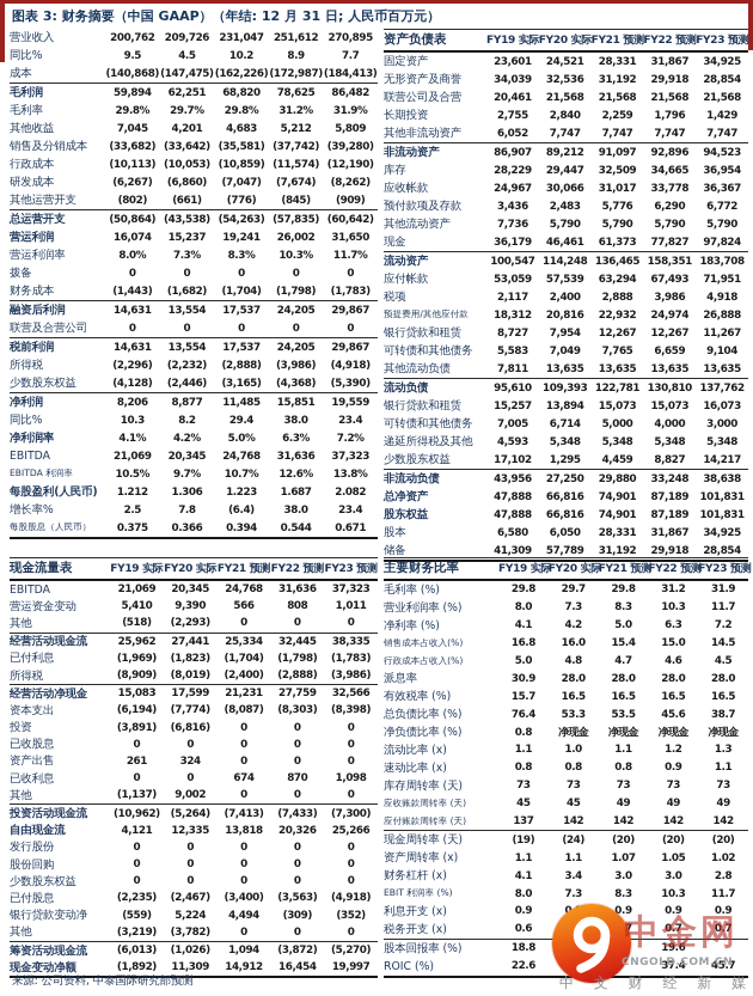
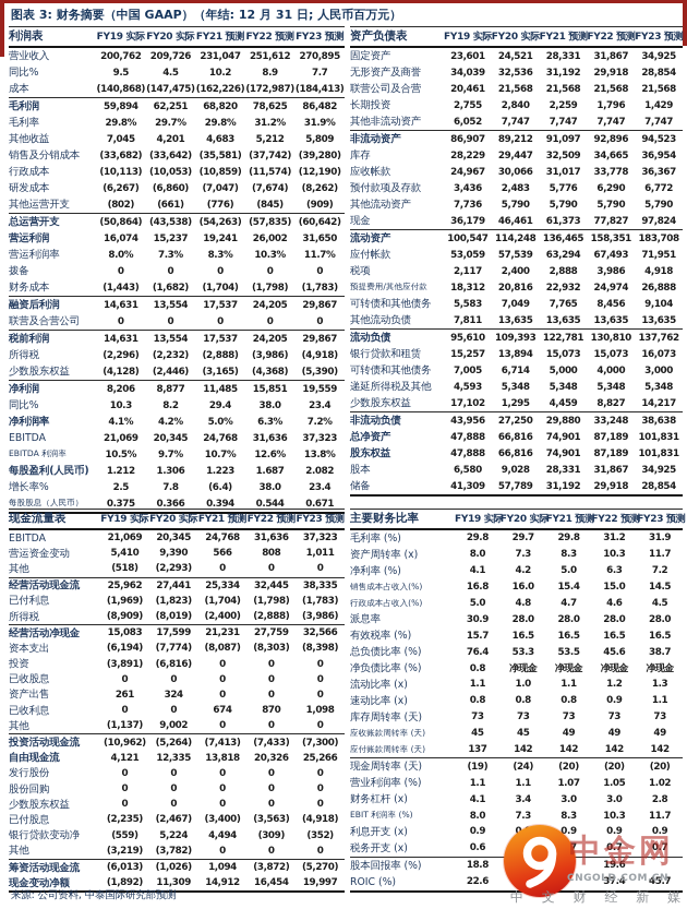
  图表 3: 财务摘要（中国 GAAP）（年结: 12 月 31 日; 人民币百万元）
+ 利润表	FY19 实际	FY20 实际	FY21 预测	FY22 预测	FY23 预测
  营业收入	200,762	209,726	231,047	251,612	270,895
  同比%	9.5	4.5	10.2	8.9	7.7
  成本	(140,868)	(147,475)	(162,226)	(172,987)	(184,413)
  毛利润	59,894	62,251	68,820	78,625	86,482
  毛利率	29.8%	29.7%	29.8%	31.2%	31.9%
  其他收益	7,045	4,201	4,683	5,212	5,809
  销售及分销成本	(33,682)	(33,642)	(35,581)	(37,742)	(39,280)
  行政成本	(10,113)	(10,053)	(10,859)	(11,574)	(12,190)
  研发成本	(6,267)	(6,860)	(7,047)	(7,674)	(8,262)
  其他运营开支	(802)	(661)	(776)	(845)	(909)
  总运营开支	(50,864)	(43,538)	(54,263)	(57,835)	(60,642)
  营运利润	16,074	15,237	19,241	26,002	31,650
  营运利润率	8.0%	7.3%	8.3%	10.3%	11.7%
  拨备	0	0	0	0	0
  财务成本	(1,443)	(1,682)	(1,704)	(1,798)	(1,783)
  融资后利润	14,631	13,554	17,537	24,205	29,867
  联营及合营公司	0	0	0	0	0
  税前利润	14,631	13,554	17,537	24,205	29,867
  所得税	(2,296)	(2,232)	(2,888)	(3,986)	(4,918)
  少数股东权益	(4,128)	(2,446)	(3,165)	(4,368)	(5,390)
  净利润	8,206	8,877	11,485	15,851	19,559
  同比%	10.3	8.2	29.4	38.0	23.4
  净利润率	4.1%	4.2%	5.0%	6.3%	7.2%
  EBITDA	21,069	20,345	24,768	31,636	37,323
  EBITDA 利润率	10.5%	9.7%	10.7%	12.6%	13.8%
  每股盈利(人民币)	1.212	1.306	1.223	1.687	2.082
  增长率%	2.5	7.8	(6.4)	38.0	23.4
  每股股息（人民币）	0.375	0.366	0.394	0.544	0.671
  资产负债表	FY19 实际	FY20 实际	FY21 预测	FY22 预测	FY23 预测
  固定资产	23,601	24,521	28,331	31,867	34,925
  无形资产及商誉	34,039	32,536	31,192	29,918	28,854
  联营公司及合营	20,461	21,568	21,568	21,568	21,568
  长期投资	2,755	2,840	2,259	1,796	1,429
  其他非流动资产	6,052	7,747	7,747	7,747	7,747
  非流动资产	86,907	89,212	91,097	92,896	94,523
  库存	28,229	29,447	32,509	34,665	36,954
  应收帐款	24,967	30,066	31,017	33,778	36,367
  预付款项及存款	3,436	2,483	5,776	6,290	6,772
  其他流动资产	7,736	5,790	5,790	5,790	5,790
  现金	36,179	46,461	61,373	77,827	97,824
  流动资产	100,547	114,248	136,465	158,351	183,708
  应付帐款	53,059	57,539	63,294	67,493	71,951
  税项	2,117	2,400	2,888	3,986	4,918
  预提费用/其他应付款	18,312	20,816	22,932	24,974	26,888
- 银行贷款和租赁	8,727	7,954	12,267	12,267	11,267
- 可转债和其他债务	5,583	7,049	7,765	6,659	9,104
+ 可转债和其他债务	5,583	7,049	7,765	8,456	9,104
  其他流动负债	7,811	13,635	13,635	13,635	13,635
  流动负债	95,610	109,393	122,781	130,810	137,762
  银行贷款和租赁	15,257	13,894	15,073	15,073	16,073
  可转债和其他债务	7,005	6,714	5,000	4,000	3,000
  递延所得税及其他	4,593	5,348	5,348	5,348	5,348
  少数股东权益	17,102	1,295	4,459	8,827	14,217
  非流动负债	43,956	27,250	29,880	33,248	38,638
  总净资产	47,888	66,816	74,901	87,189	101,831
  股东权益	47,888	66,816	74,901	87,189	101,831
- 股本	6,580	6,050	28,331	31,867	34,925
+ 股本	6,580	9,028	28,331	31,867	34,925
  储备	41,309	57,789	31,192	29,918	28,854
  现金流量表	FY19 实际	FY20 实际	FY21 预测	FY22 预测	FY23 预测
  EBITDA	21,069	20,345	24,768	31,636	37,323
  营运资金变动	5,410	9,390	566	808	1,011
  其他	(518)	(2,293)	0	0	0
  经营活动现金流	25,962	27,441	25,334	32,445	38,335
  已付利息	(1,969)	(1,823)	(1,704)	(1,798)	(1,783)
  所得税	(8,909)	(8,019)	(2,400)	(2,888)	(3,986)
  经营活动净现金	15,083	17,599	21,231	27,759	32,566
  资本支出	(6,194)	(7,774)	(8,087)	(8,303)	(8,398)
  投资	(3,891)	(6,816)	0	0	0
  已收股息	0	0	0	0	0
  资产出售	261	324	0	0	0
  已收利息	0	0	674	870	1,098
  其他	(1,137)	9,002	0	0	0
  投资活动现金流	(10,962)	(5,264)	(7,413)	(7,433)	(7,300)
  自由现金流	4,121	12,335	13,818	20,326	25,266
  发行股份	0	0	0	0	0
  股份回购	0	0	0	0	0
  少数股东权益	0	0	0	0	0
  已付股息	(2,235)	(2,467)	(3,400)	(3,563)	(4,918)
  银行贷款变动净	(559)	5,224	4,494	(309)	(352)
  其他	(3,219)	(3,782)	0	0	0
  筹资活动现金流	(6,013)	(1,026)	1,094	(3,872)	(5,270)
  现金变动净额	(1,892)	11,309	14,912	16,454	19,997
  主要财务比率	FY19 实际	FY20 实际	FY21 预测	FY22 预测	FY23 预测
  毛利率 (%)	29.8	29.7	29.8	31.2	31.9
- 营业利润率 (%)	8.0	7.3	8.3	10.3	11.7
+ 资产周转率 (x)	8.0	7.3	8.3	10.3	11.7
  净利率 (%)	4.1	4.2	5.0	6.3	7.2
  销售成本占收入(%)	16.8	16.0	15.4	15.0	14.5
  行政成本占收入(%)	5.0	4.8	4.7	4.6	4.5
  派息率	30.9	28.0	28.0	28.0	28.0
  有效税率 (%)	15.7	16.5	16.5	16.5	16.5
  总负债比率 (%)	76.4	53.3	53.5	45.6	38.7
  净负债比率 (%)	0.8	净现金	净现金	净现金	净现金
  流动比率 (x)	1.1	1.0	1.1	1.2	1.3
  速动比率 (x)	0.8	0.8	0.8	0.9	1.1
  库存周转率 (天)	73	73	73	73	73
  应收账款周转率 (天)	45	45	49	49	49
  应付账款周转率 (天)	137	142	142	142	142
  现金周转率 (天)	(19)	(24)	(20)	(20)	(20)
- 资产周转率 (x)	1.1	1.1	1.07	1.05	1.02
+ 营业利润率 (%)	1.1	1.1	1.07	1.05	1.02
  财务杠杆 (x)	4.1	3.4	3.0	3.0	2.8
  EBIT 利润率 (%)	8.0	7.3	8.3	10.3	11.7
  利息开支 (x)	0.9		0.9	0.9	0.9
  税务开支 (x)	0.6			0.7	0.7
  股本回报率 (%)	18.8			19.6
  ROIC (%)	22.6			37.4	45.7
  来源: 公司资料, 中泰国际研究部预测
  中金网
  CNGOLD.COM.CN
  中 文 财 经 新 媒
